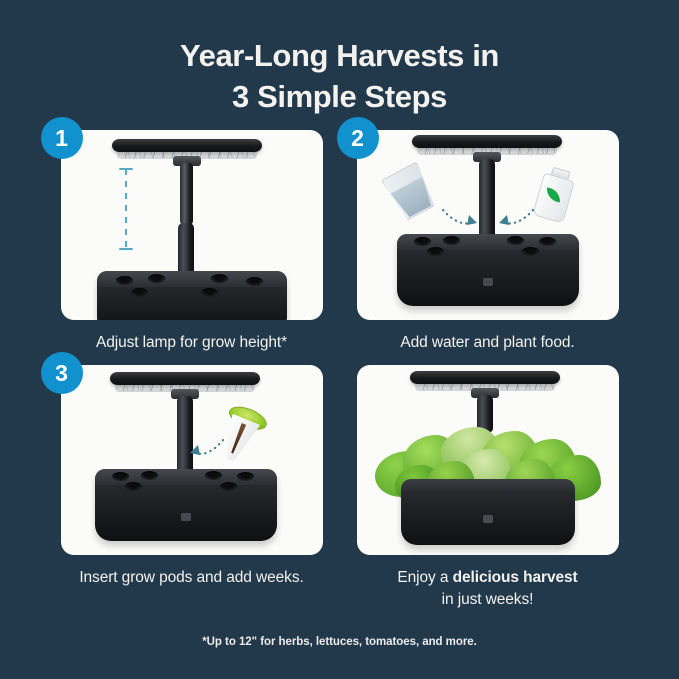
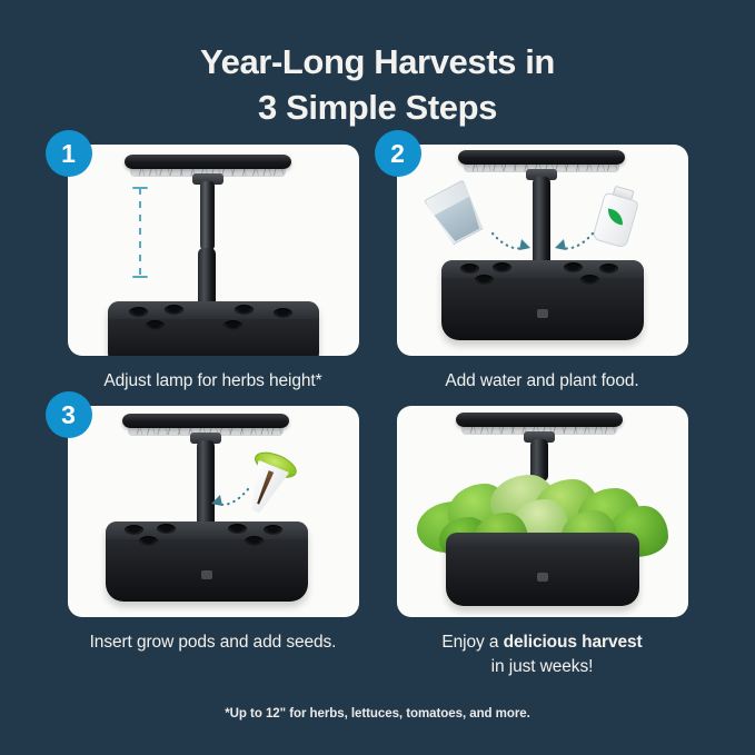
  Year-Long Harvests in
  3 Simple Steps
  1
- Adjust lamp for grow height*
+ Adjust lamp for herbs height*
  2
  Add water and plant food.
  3
- Insert grow pods and add weeks.
+ Insert grow pods and add seeds.
  Enjoy a delicious harvest
  in just weeks!
  *Up to 12" for herbs, lettuces, tomatoes, and more.
